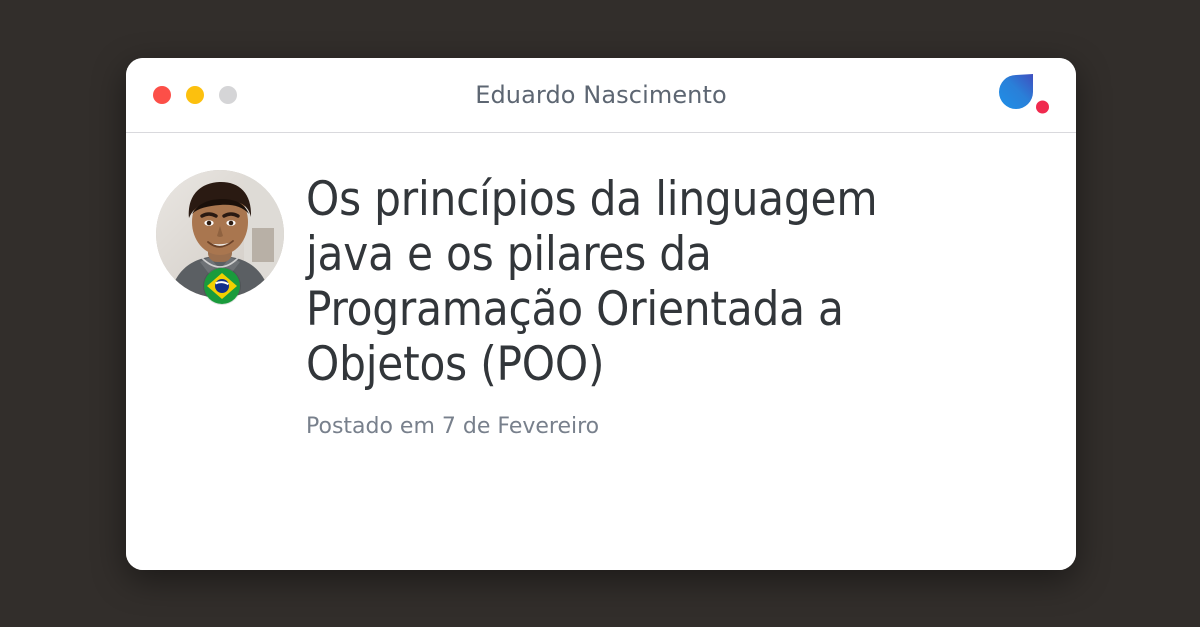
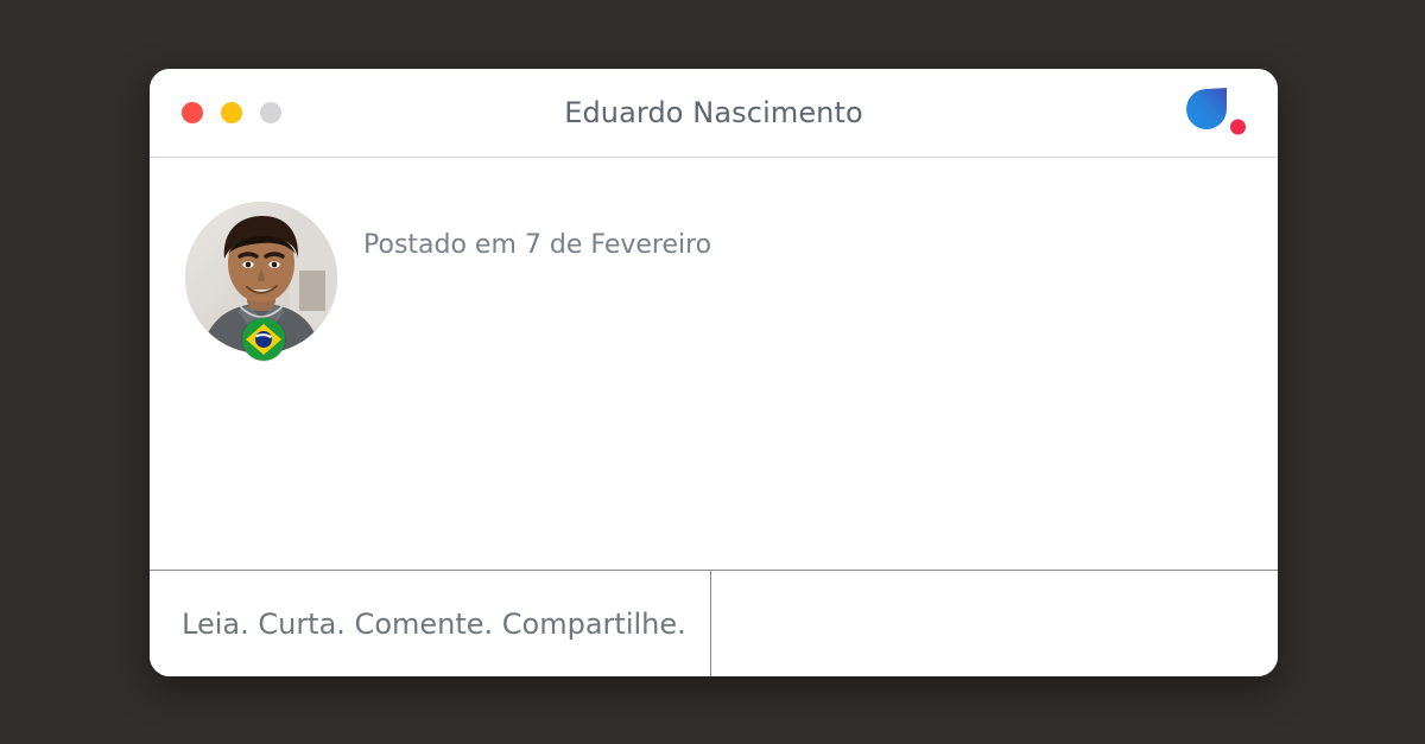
  Eduardo Nascimento
- Os princípios da linguagem java e os pilares da Programação Orientada a Objetos (POO)
  Postado em 7 de Fevereiro
+ Leia. Curta. Comente. Compartilhe.
